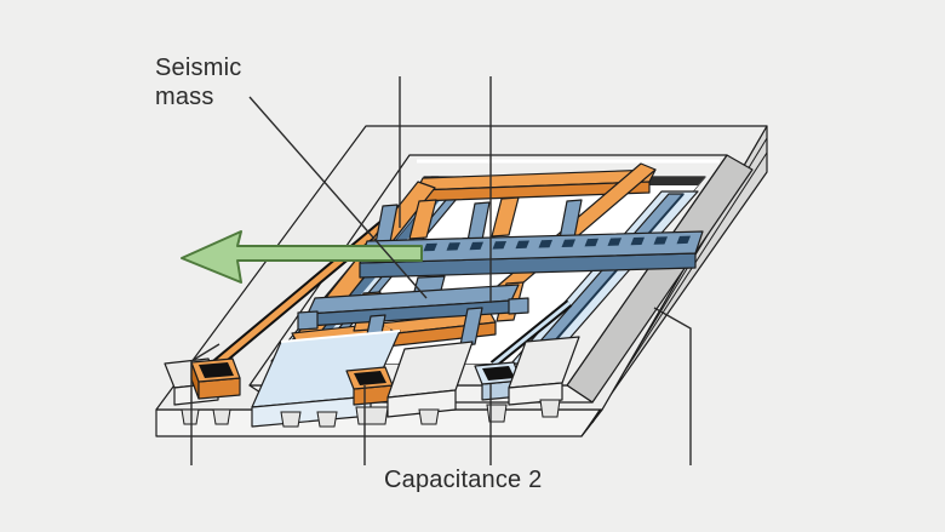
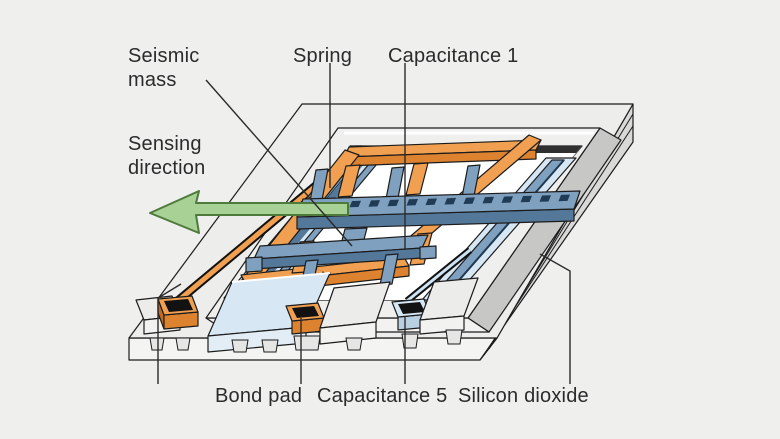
  Seismic mass
+ Spring
+ Capacitance 1
+ Sensing direction
+ Bond pad
- Capacitance 2
+ Capacitance 5
+ Silicon dioxide
